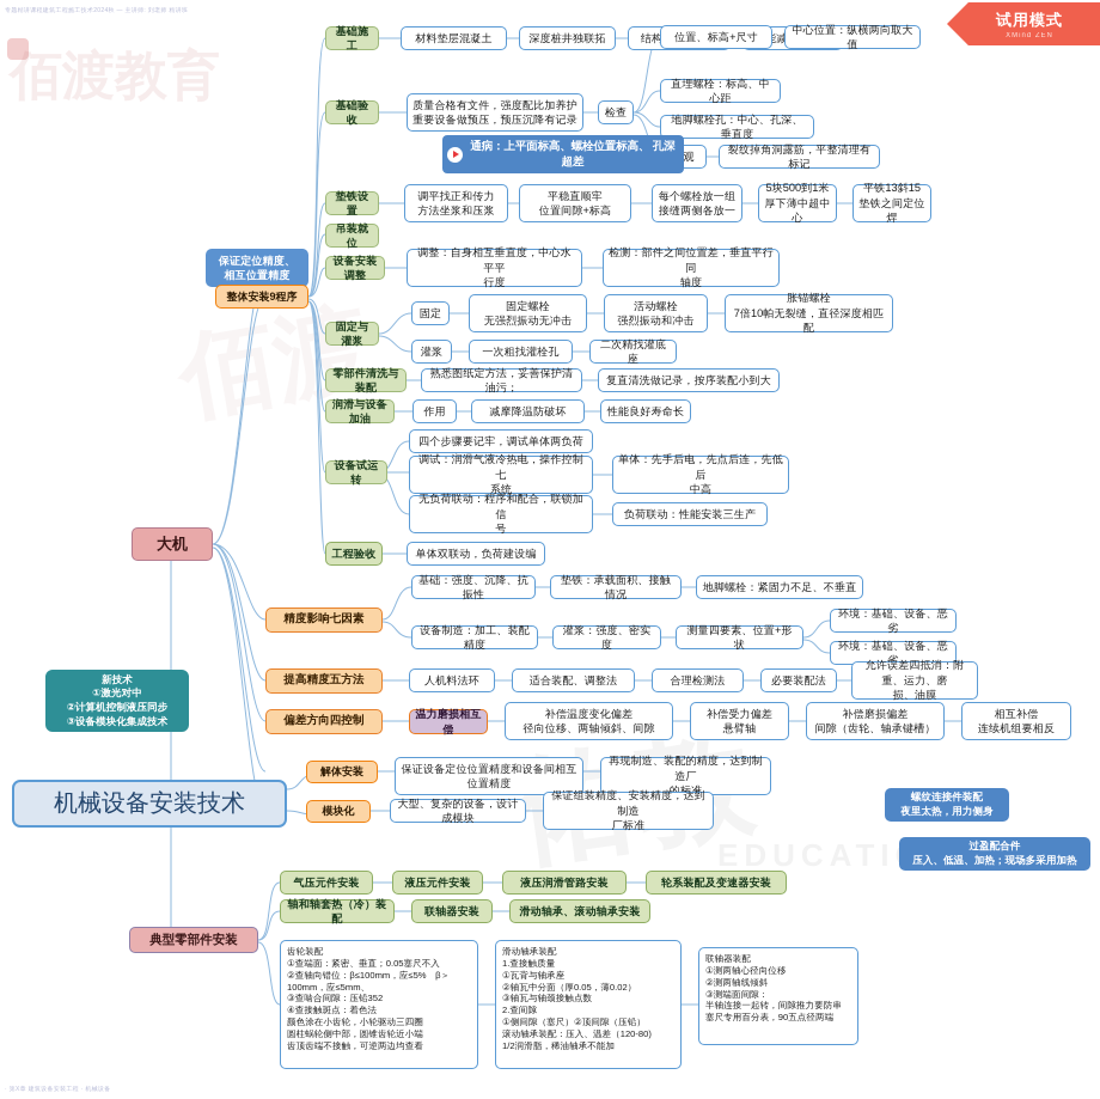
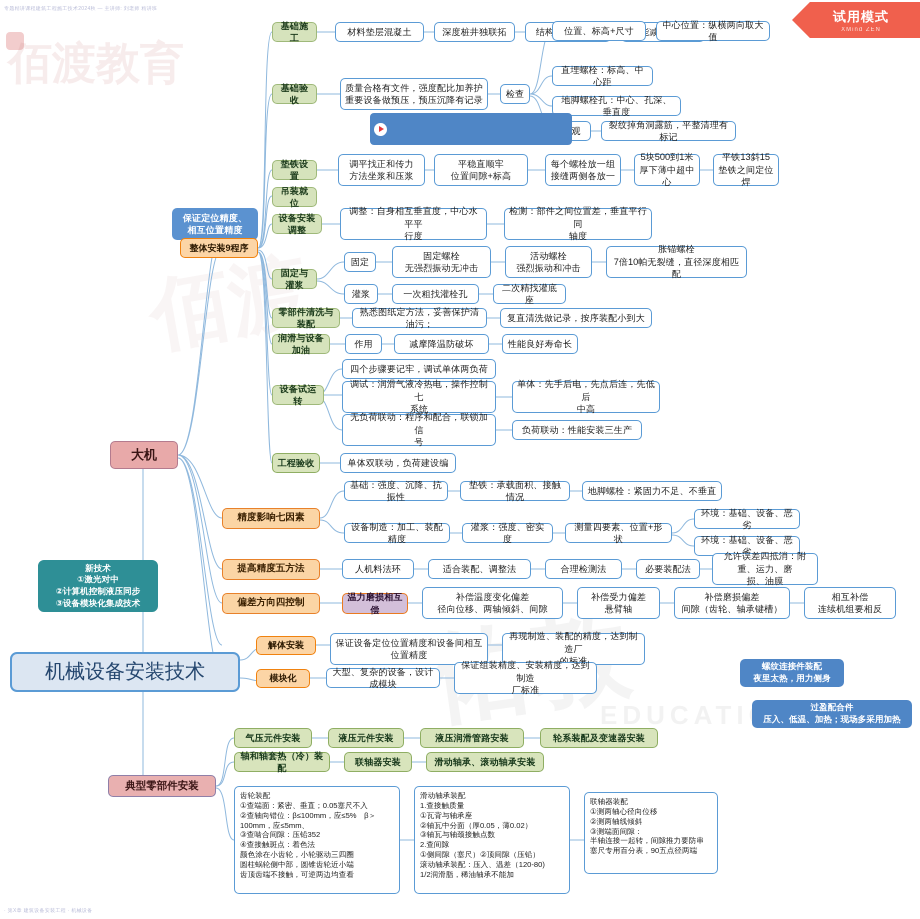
  佰渡教育
  EDUCATI
  试用模式
  机械设备安装技术
  大机
  典型零部件安装
  新技术
  ①激光对中
  ②计算机控制液压同步
  ③设备模块化集成技术
  保证定位精度、
  相互位置精度
  整体安装9程序
  精度影响七因素
  提高精度五方法
  偏差方向四控制
  解体安装
  模块化
  基础施工
  材料垫层混凝土
  深度桩井独联拓
  基础验收
  质量合格有文件，强度配比加养护
  重要设备做预压，预压沉降有记录
  检查
  位置、标高+尺寸
  中心位置：纵横两向取大值
  直埋螺栓：标高、中心距
  地脚螺栓孔：中心、孔深、垂直度
  裂纹掉角洞露筋，平整清理有标记
- 通病：上平面标高、螺栓位置标高、 孔深超差
  垫铁设置
  调平找正和传力
  方法坐浆和压浆
  平稳直顺牢
  位置间隙+标高
  每个螺栓放一组
  接缝两侧各放一
  5块500到1米
  厚下薄中超中心
  平铁13斜15
  垫铁之间定位焊
  吊装就位
  设备安装调整
  调整：自身相互垂直度，中心水平平
  行度
  检测：部件之间位置差，垂直平行同
  轴度
  固定与灌浆
  固定
  固定螺栓
  无强烈振动无冲击
  活动螺栓
  强烈振动和冲击
  胀锚螺栓
  7倍10帕无裂缝，直径深度相匹配
  灌浆
  一次粗找灌栓孔
  二次精找灌底座
  零部件清洗与装配
  熟悉图纸定方法，妥善保护清油污；
  复直清洗做记录，按序装配小到大
  润滑与设备加油
  作用
  减摩降温防破坏
  性能良好寿命长
  设备试运转
  四个步骤要记牢，调试单体两负荷
  调试：润滑气液冷热电，操作控制七
  系统
  单体：先手后电，先点后连，先低后
  中高
  无负荷联动：程序和配合，联锁加信
  号
  负荷联动：性能安装三生产
  工程验收
  单体双联动，负荷建设编
  基础：强度、沉降、抗振性
  垫铁：承载面积、接触情况
  地脚螺栓：紧固力不足、不垂直
  设备制造：加工、装配精度
  灌浆：强度、密实度
  测量四要素、位置+形状
  环境：基础、设备、恶劣
  环境：基础、设备、恶劣
  人机料法环
  适合装配、调整法
  合理检测法
  必要装配法
  允许误差四抵消：附重、运力、磨
  损、油膜
  温力磨损相互偿
  补偿温度变化偏差
  径向位移、两轴倾斜、间隙
  补偿受力偏差
  悬臂轴
  补偿磨损偏差
  间隙（齿轮、轴承键槽）
  相互补偿
  连续机组要相反
  保证设备定位位置精度和设备间相互
  位置精度
  再现制造、装配的精度，达到制造厂
  大型、复杂的设备，设计成模块
  保证组装精度、安装精度，达到制造
  厂标准
  螺纹连接件装配
  夜里太热，用力侧身
  过盈配合件
  压入、低温、加热；现场多采用加热
  气压元件安装
  液压元件安装
  液压润滑管路安装
  轮系装配及变速器安装
  轴和轴套热（冷）装配
  联轴器安装
  滑动轴承、滚动轴承安装
  齿轮装配
  ①查端面：紧密、垂直；0.05塞尺不入
  ②查轴向错位：β≤100mm，应≤5% β＞100mm，应≤5mm、
  ③查啮合间隙：压铅352
  ④查接触斑点：着色法
  颜色涂在小齿轮，小轮驱动三四圈
  圆柱蜗轮侧中部，圆锥齿轮近小端
  齿顶齿端不接触，可逆两边均查看
  滑动轴承装配
  1.查接触质量
  ①瓦背与轴承座
  ②轴瓦中分面（厚0.05，薄0.02）
  ③轴瓦与轴颈接触点数
  2.查间隙
  ①侧间隙（塞尺）②顶间隙（压铅）
  滚动轴承装配：压入、温差（120-80)
  1/2润滑脂，稀油轴承不能加
  联轴器装配
  ①测两轴心径向位移
  ②测两轴线倾斜
  ③测端面间隙：
  半轴连接一起转，间隙推力要防串
  塞尺专用百分表，90五点径两端
